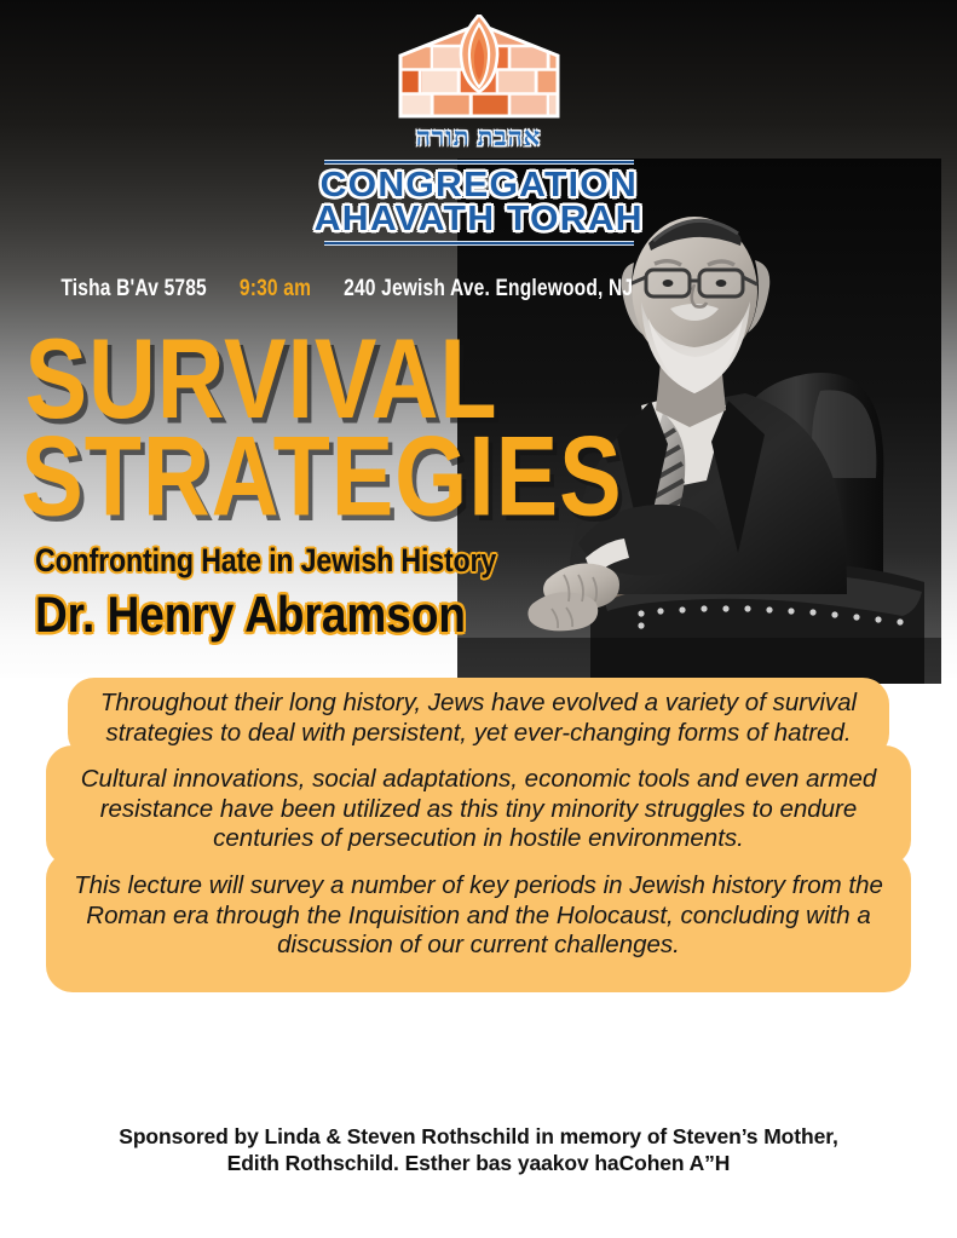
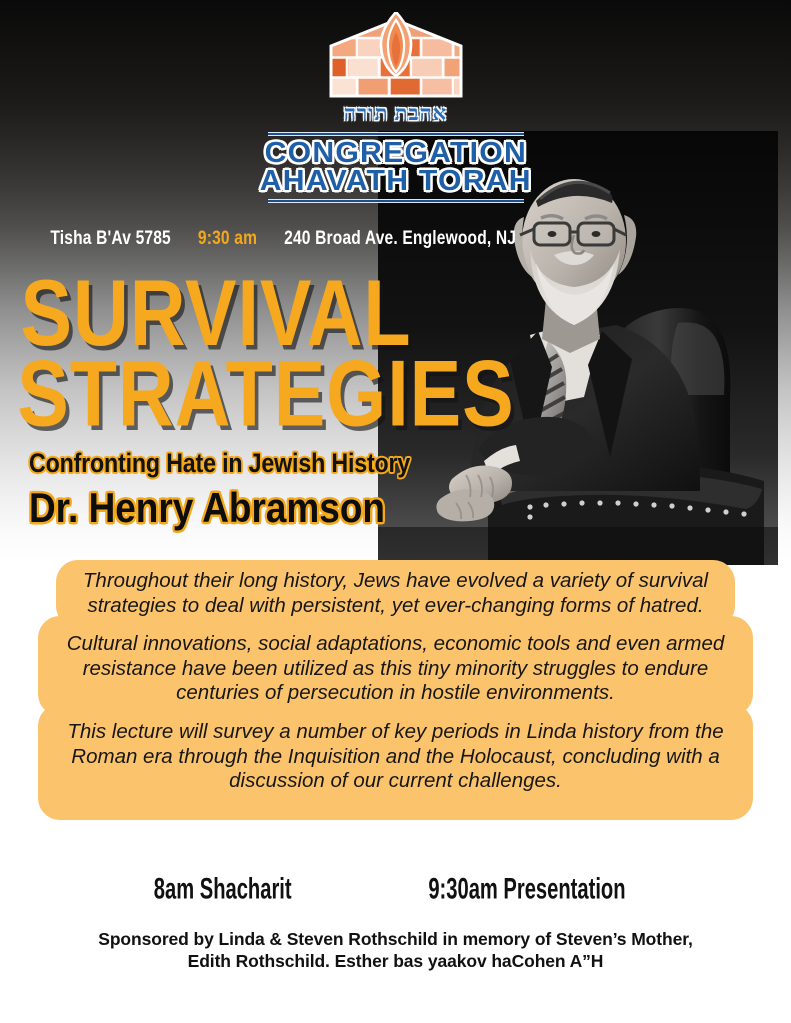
  אהבת תורה
  CONGREGATION
  AHAVATH TORAH
- Tisha B'Av 5785 9:30 am 240 Jewish Ave. Englewood, NJ
+ Tisha B'Av 5785 9:30 am 240 Broad Ave. Englewood, NJ
  SURVIVAL
  STRATEGIES
  Confronting Hate in Jewish History
  Dr. Henry Abramson
  Throughout their long history, Jews have evolved a variety of survival strategies to deal with persistent, yet ever-changing forms of hatred.
  Cultural innovations, social adaptations, economic tools and even armed resistance have been utilized as this tiny minority struggles to endure centuries of persecution in hostile environments.
- This lecture will survey a number of key periods in Jewish history from the Roman era through the Inquisition and the Holocaust, concluding with a discussion of our current challenges.
+ This lecture will survey a number of key periods in Linda history from the Roman era through the Inquisition and the Holocaust, concluding with a discussion of our current challenges.
+ 8am Shacharit
+ 9:30am Presentation
  Sponsored by Linda & Steven Rothschild in memory of Steven’s Mother,
  Edith Rothschild. Esther bas yaakov haCohen A”H
